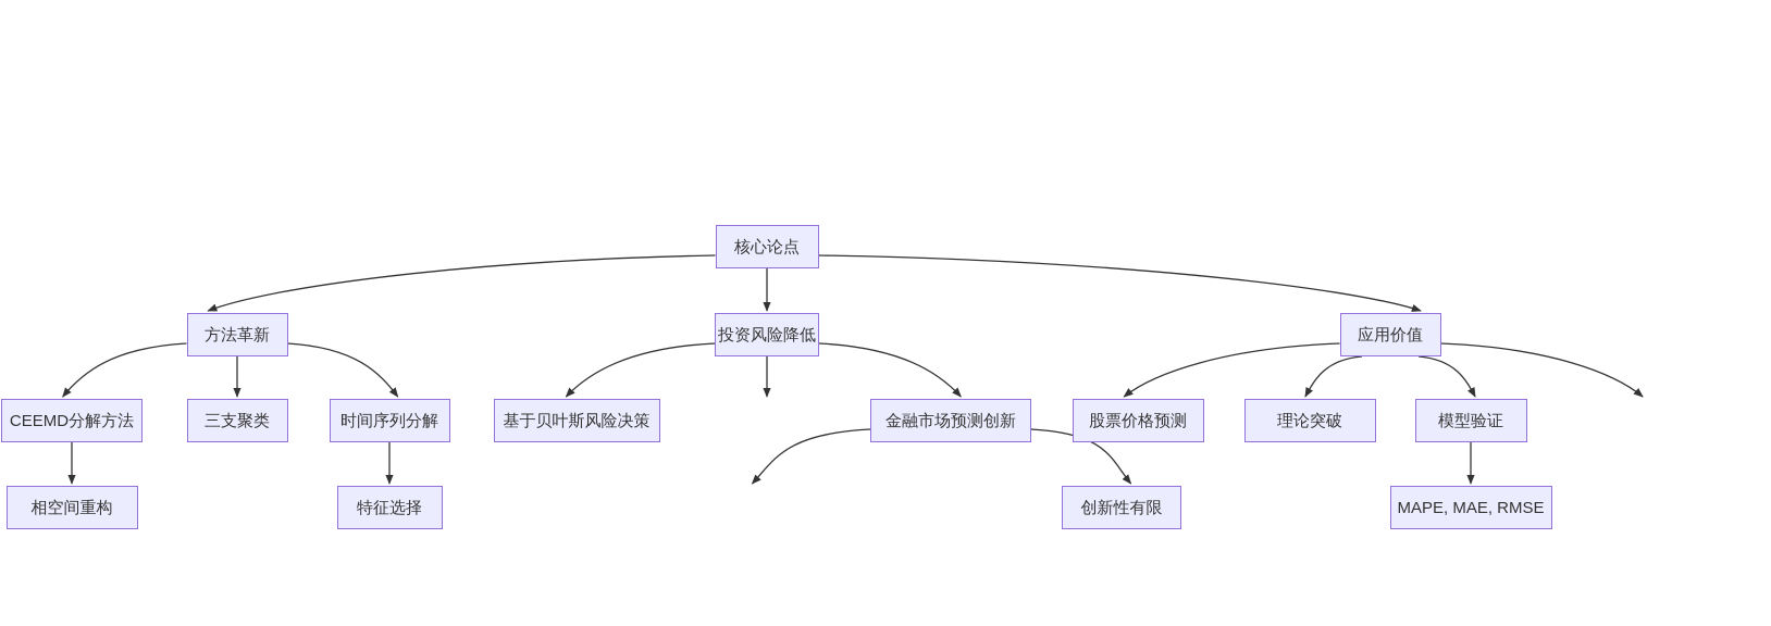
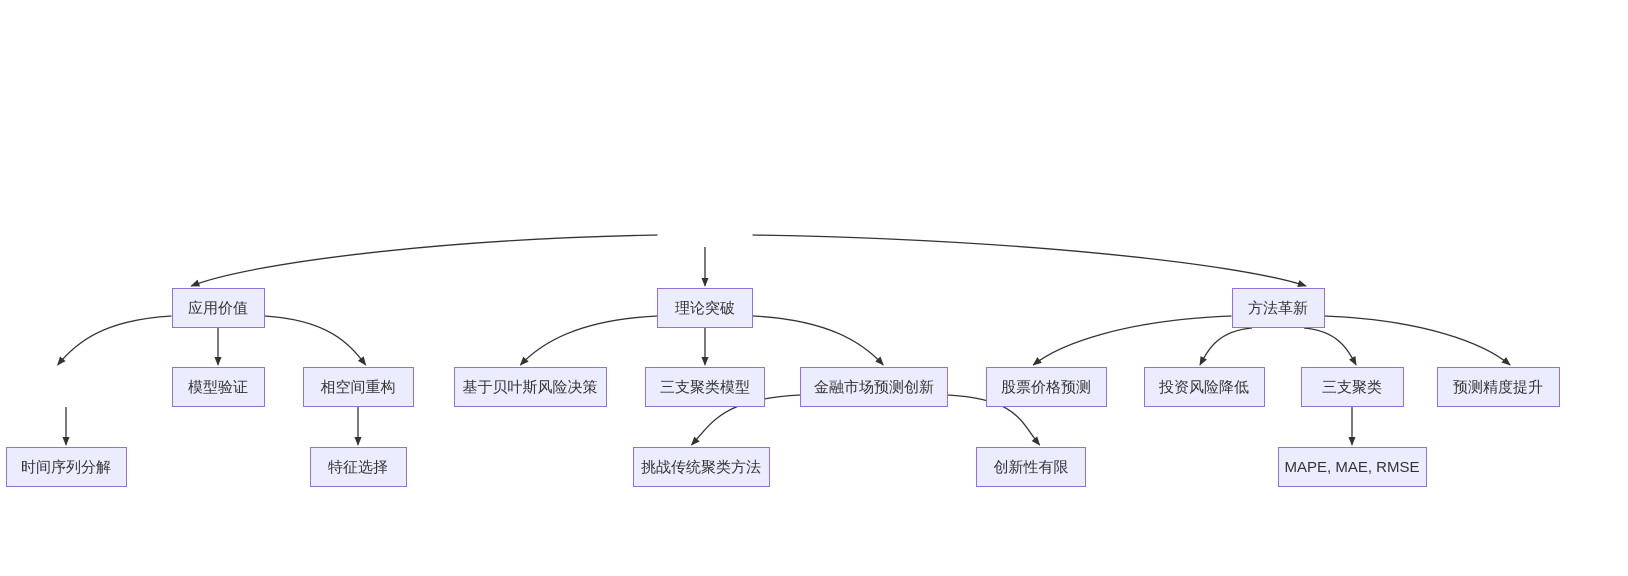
- 核心论点
- 方法革新
+ 应用价值
- 投资风险降低
+ 理论突破
- 应用价值
+ 方法革新
- CEEMD分解方法
- 三支聚类
+ 模型验证
- 时间序列分解
+ 相空间重构
  基于贝叶斯风险决策
+ 三支聚类模型
  金融市场预测创新
  股票价格预测
- 理论突破
+ 投资风险降低
- 模型验证
+ 三支聚类
+ 预测精度提升
- 相空间重构
+ 时间序列分解
  特征选择
+ 挑战传统聚类方法
  创新性有限
  MAPE, MAE, RMSE
